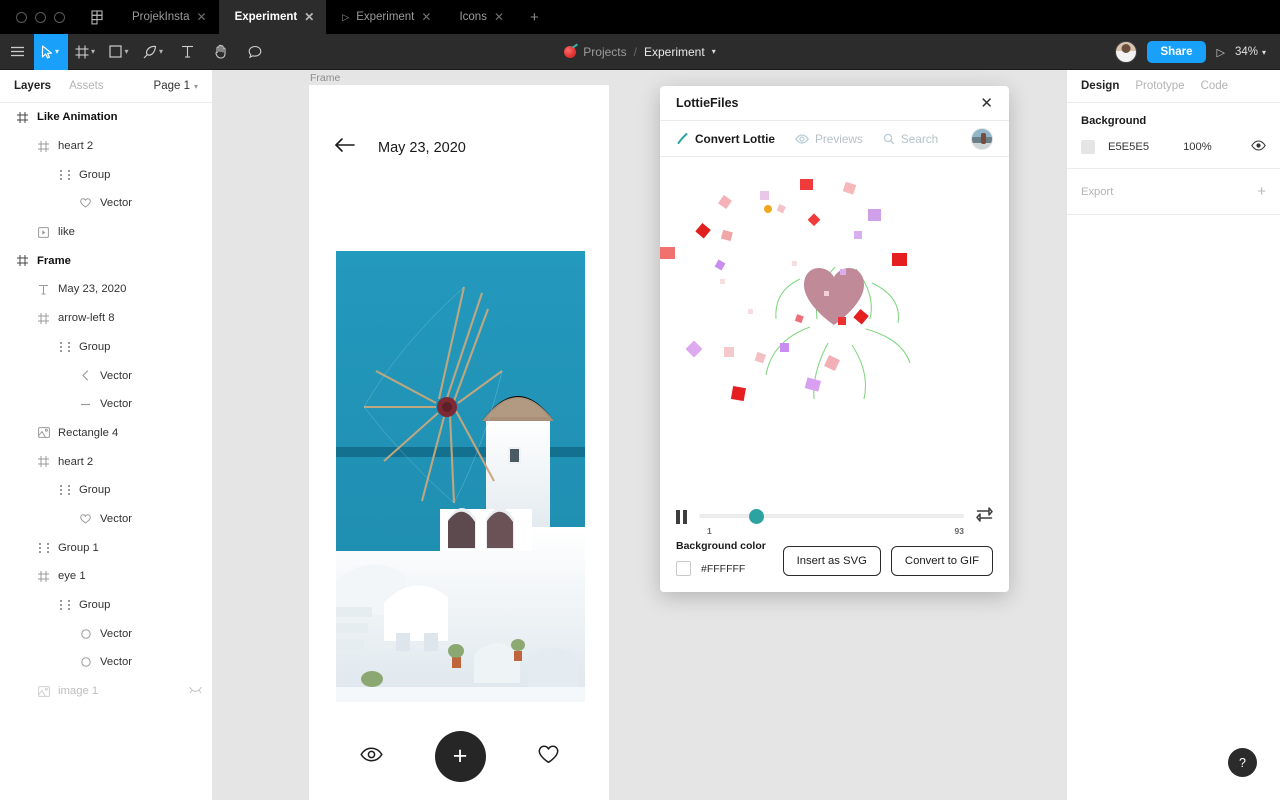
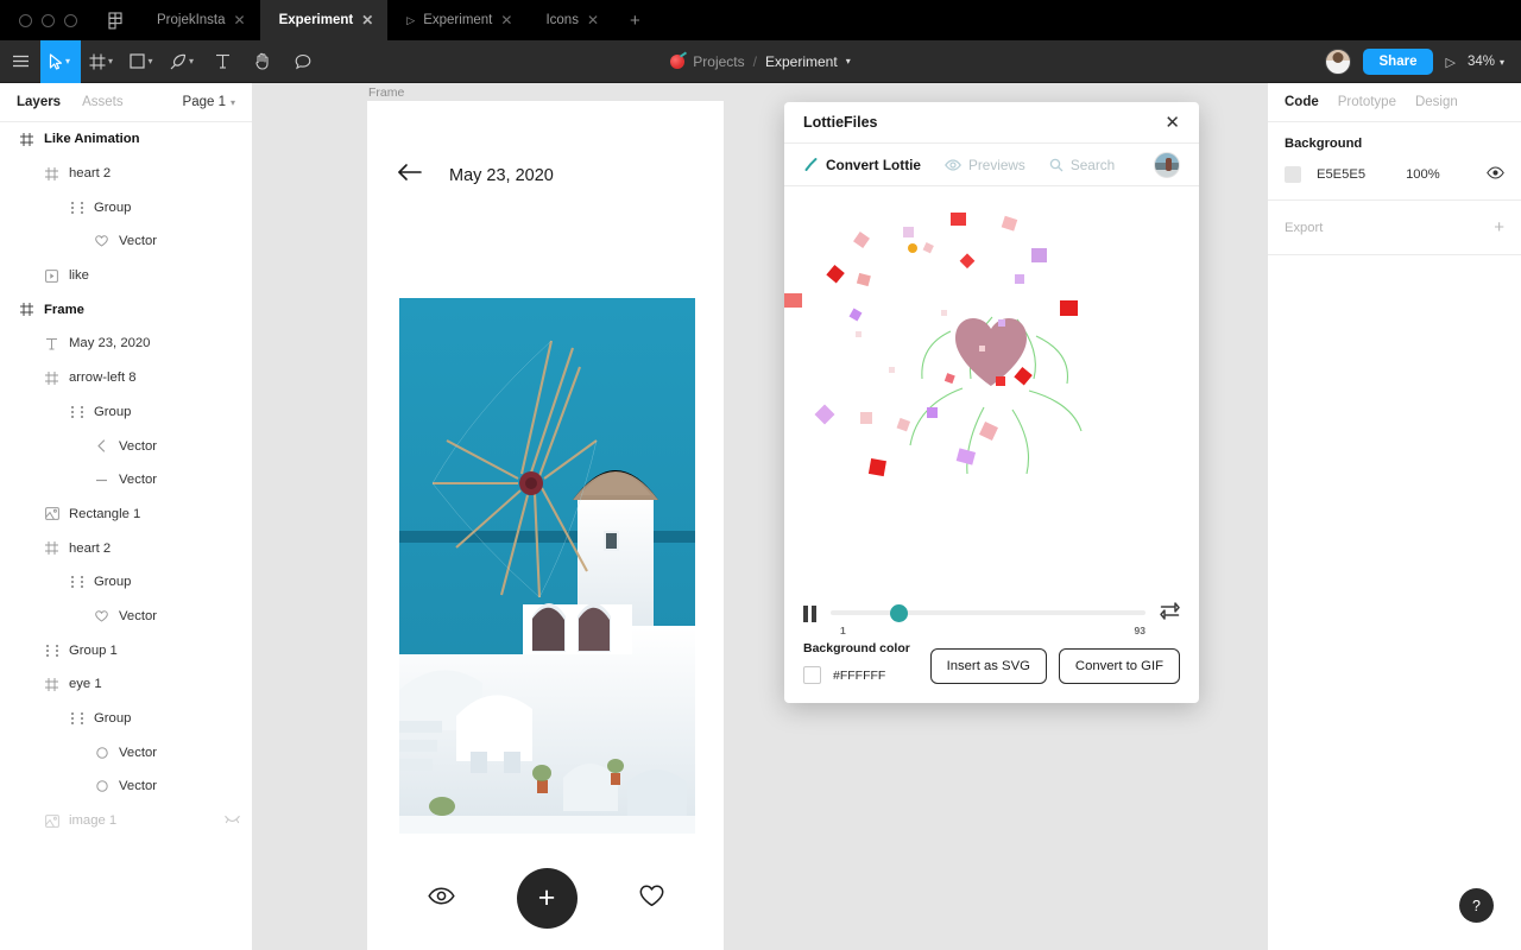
  ProjekInsta
  ✕
  Experiment
  ✕
  ▷
  Experiment
  ✕
  Icons
  ✕
  +
  ▾
  ▾
  ▾
  ▾
  Projects
  /
  Experiment
  ▾
  Share
  ▷
  34%
  ▾
  Layers
  Assets
  Page 1
  ▾
  Like Animation
  heart 2
  Group
  Vector
  like
  Frame
  May 23, 2020
  arrow-left 8
  Group
  Vector
  Vector
- Rectangle 4
+ Rectangle 1
  heart 2
  Group
  Vector
  Group 1
  eye 1
  Group
  Vector
  Vector
  image 1
  Frame
  May 23, 2020
  +
  LottieFiles
  ✕
  Convert Lottie
  Previews
  Search
  1
  93
  Background color
  #FFFFFF
  Insert as SVG
  Convert to GIF
- Design
+ Code
  Prototype
- Code
+ Design
  Background
  E5E5E5
  100%
  Export
  +
  ?
